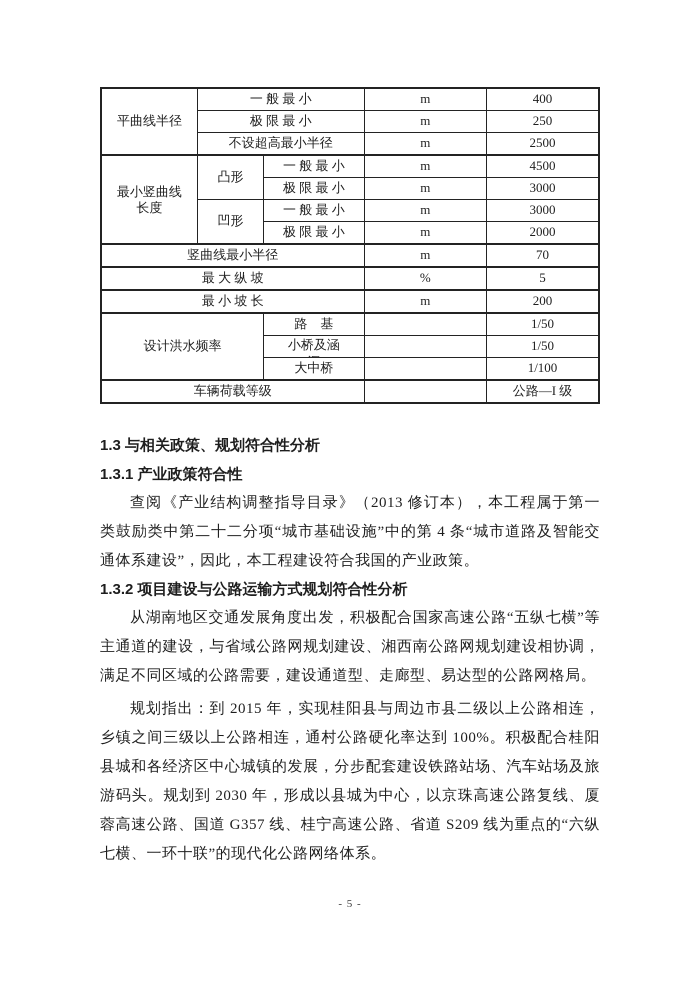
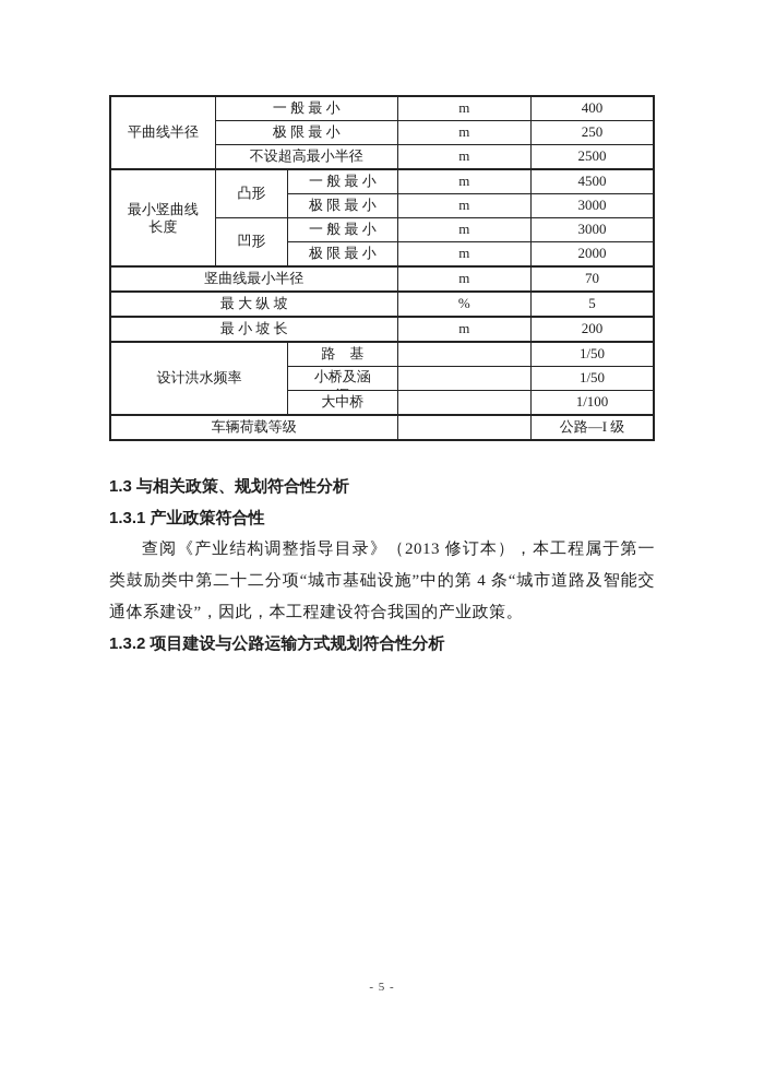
  平曲线半径	一 般 最 小	m	400
  极 限 最 小	m	250
  不设超高最小半径	m	2500
  最小竖曲线长度	凸形	一 般 最 小	m	4500
  极 限 最 小	m	3000
  凹形	一 般 最 小	m	3000
  极 限 最 小	m	2000
  竖曲线最小半径	m	70
  最 大 纵 坡	%	5
  最 小 坡 长	m	200
  设计洪水频率	路 基		1/50
  小桥及涵		1/50
  大中桥		1/100
  车辆荷载等级		公路—I 级
  1.3 与相关政策、规划符合性分析
  1.3.1 产业政策符合性
  查阅《产业结构调整指导目录》（2013 修订本），本工程属于第一类鼓励类中第二十二分项“城市基础设施”中的第 4 条“城市道路及智能交通体系建设”，因此，本工程建设符合我国的产业政策。
  1.3.2 项目建设与公路运输方式规划符合性分析
- 从湖南地区交通发展角度出发，积极配合国家高速公路“五纵七横”等主通道的建设，与省域公路网规划建设、湘西南公路网规划建设相协调，满足不同区域的公路需要，建设通道型、走廊型、易达型的公路网格局。
- 规划指出：到 2015 年，实现桂阳县与周边市县二级以上公路相连，乡镇之间三级以上公路相连，通村公路硬化率达到 100%。积极配合桂阳县城和各经济区中心城镇的发展，分步配套建设铁路站场、汽车站场及旅游码头。规划到 2030 年，形成以县城为中心，以京珠高速公路复线、厦蓉高速公路、国道 G357 线、桂宁高速公路、省道 S209 线为重点的“六纵七横、一环十联”的现代化公路网络体系。
  - 5 -
